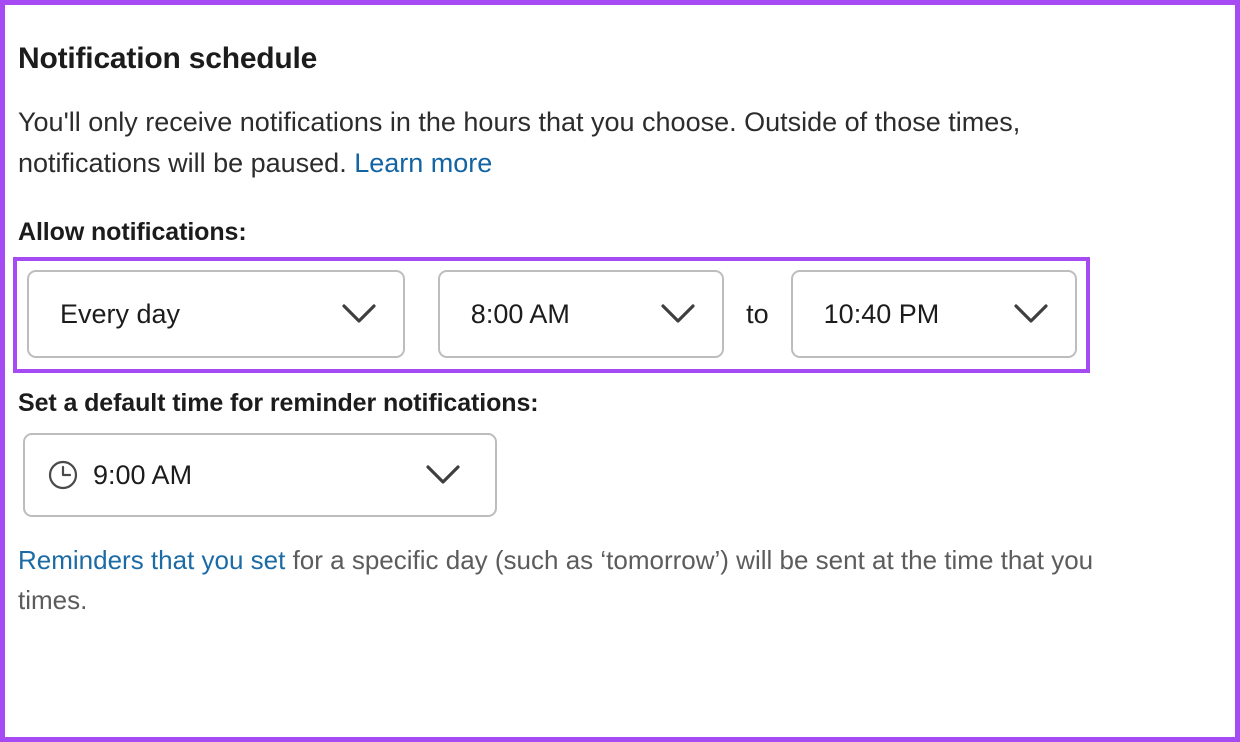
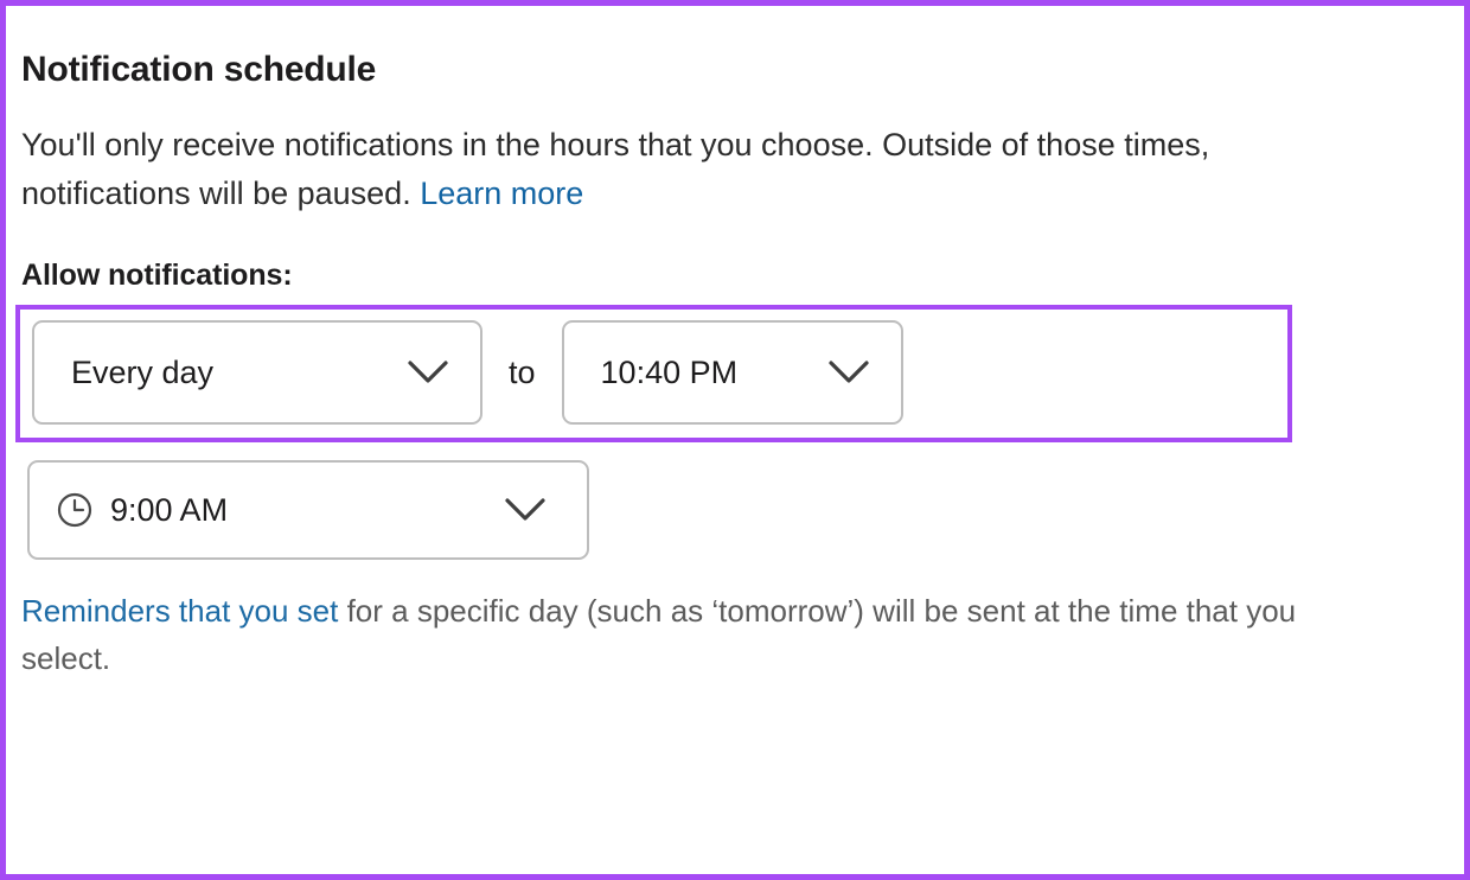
  Notification schedule
  You'll only receive notifications in the hours that you choose. Outside of those times, notifications will be paused. Learn more
  Allow notifications:
  Every day
- 8:00 AM
  to
  10:40 PM
- Set a default time for reminder notifications:
  9:00 AM
- Reminders that you set for a specific day (such as ‘tomorrow’) will be sent at the time that you times.
+ Reminders that you set for a specific day (such as ‘tomorrow’) will be sent at the time that you select.
